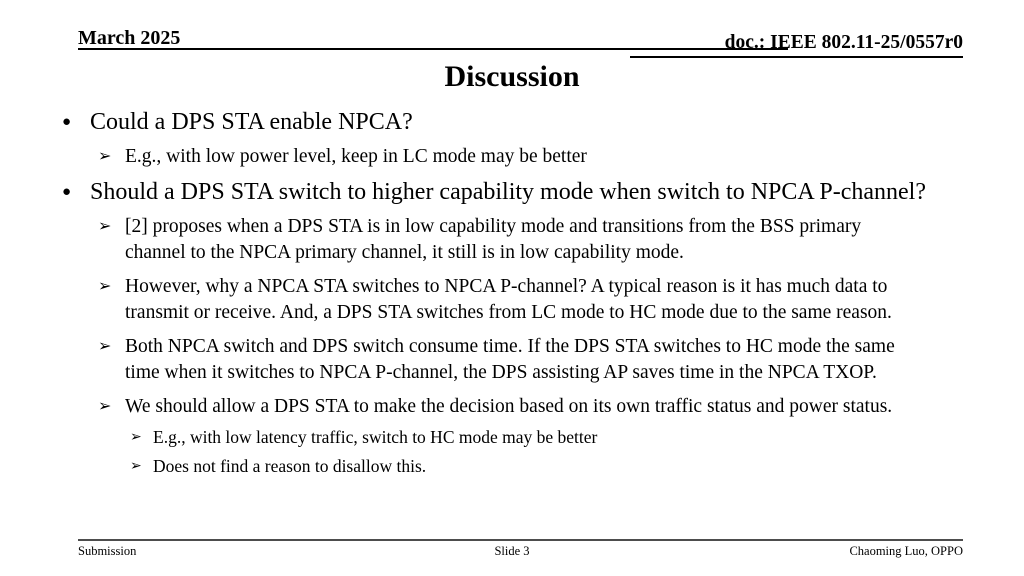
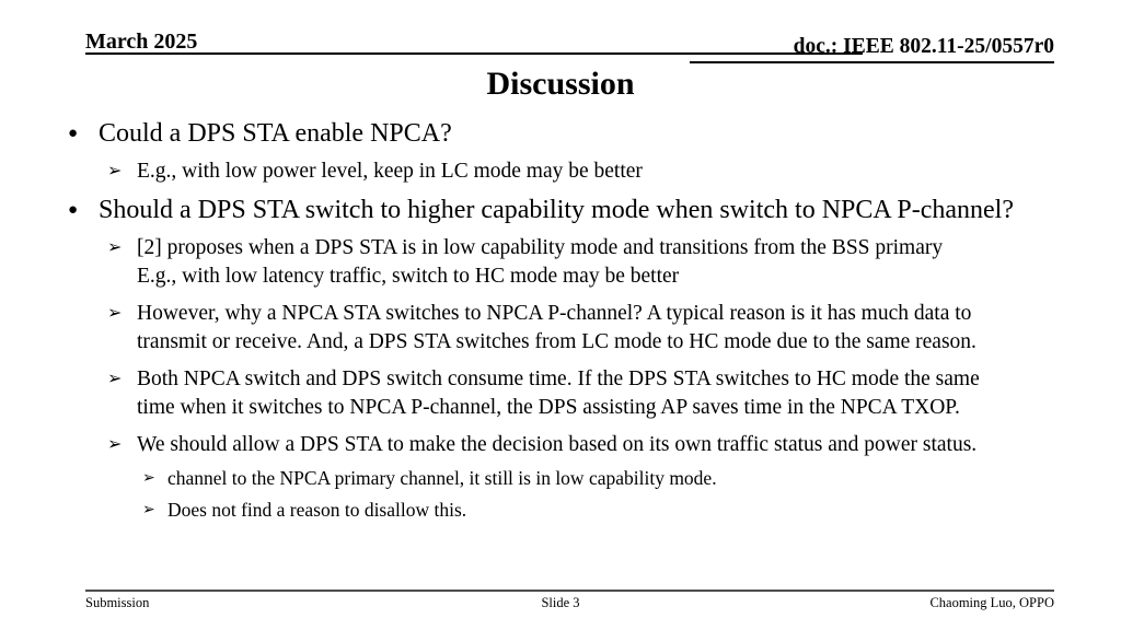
  March 2025
  doc.: IEEE 802.11-25/0557r0
  Discussion
  ●
  Could a DPS STA enable NPCA?
  ➢
  E.g., with low power level, keep in LC mode may be better
  ●
  Should a DPS STA switch to higher capability mode when switch to NPCA P-channel?
  ➢
- [2] proposes when a DPS STA is in low capability mode and transitions from the BSS primary channel to the NPCA primary channel, it still is in low capability mode.
+ [2] proposes when a DPS STA is in low capability mode and transitions from the BSS primary E.g., with low latency traffic, switch to HC mode may be better
  ➢
  However, why a NPCA STA switches to NPCA P-channel? A typical reason is it has much data to transmit or receive. And, a DPS STA switches from LC mode to HC mode due to the same reason.
  ➢
  Both NPCA switch and DPS switch consume time. If the DPS STA switches to HC mode the same time when it switches to NPCA P-channel, the DPS assisting AP saves time in the NPCA TXOP.
  ➢
  We should allow a DPS STA to make the decision based on its own traffic status and power status.
  ➢
- E.g., with low latency traffic, switch to HC mode may be better
+ channel to the NPCA primary channel, it still is in low capability mode.
  ➢
  Does not find a reason to disallow this.
  Slide 3
  Submission
  Chaoming Luo, OPPO
